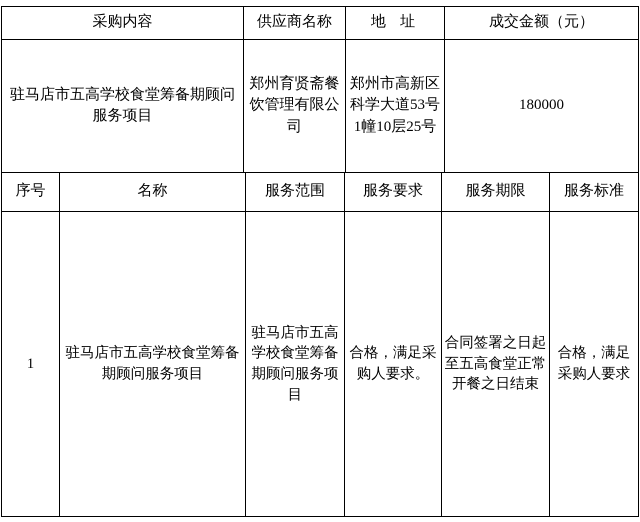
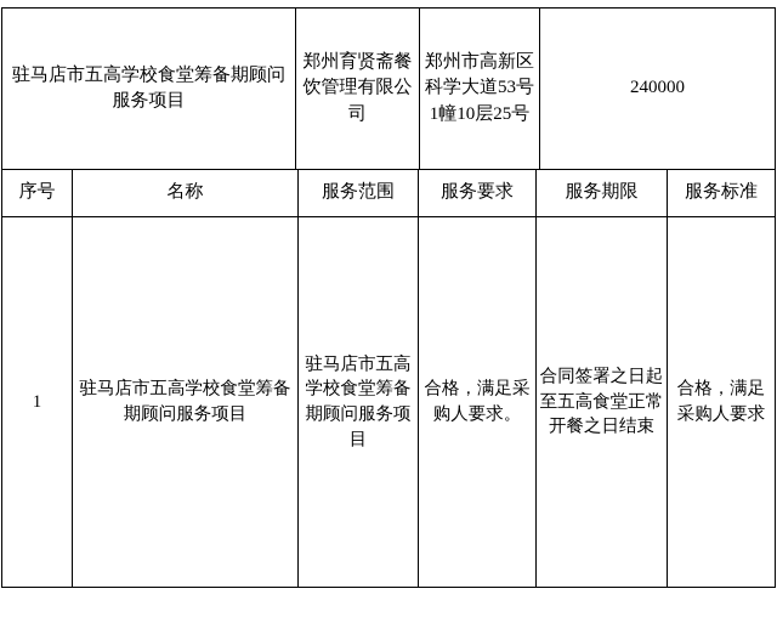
- 采购内容	供应商名称	地 址	成交金额（元）
- 驻马店市五高学校食堂筹备期顾问服务项目	郑州育贤斋餐饮管理有限公司	郑州市高新区科学大道53号1幢10层25号	180000
+ 驻马店市五高学校食堂筹备期顾问服务项目	郑州育贤斋餐饮管理有限公司	郑州市高新区科学大道53号1幢10层25号	240000
  序号	名称	服务范围	服务要求	服务期限	服务标准
  1	驻马店市五高学校食堂筹备期顾问服务项目	驻马店市五高学校食堂筹备期顾问服务项目	合格，满足采购人要求。	合同签署之日起至五高食堂正常开餐之日结束	合格，满足采购人要求
